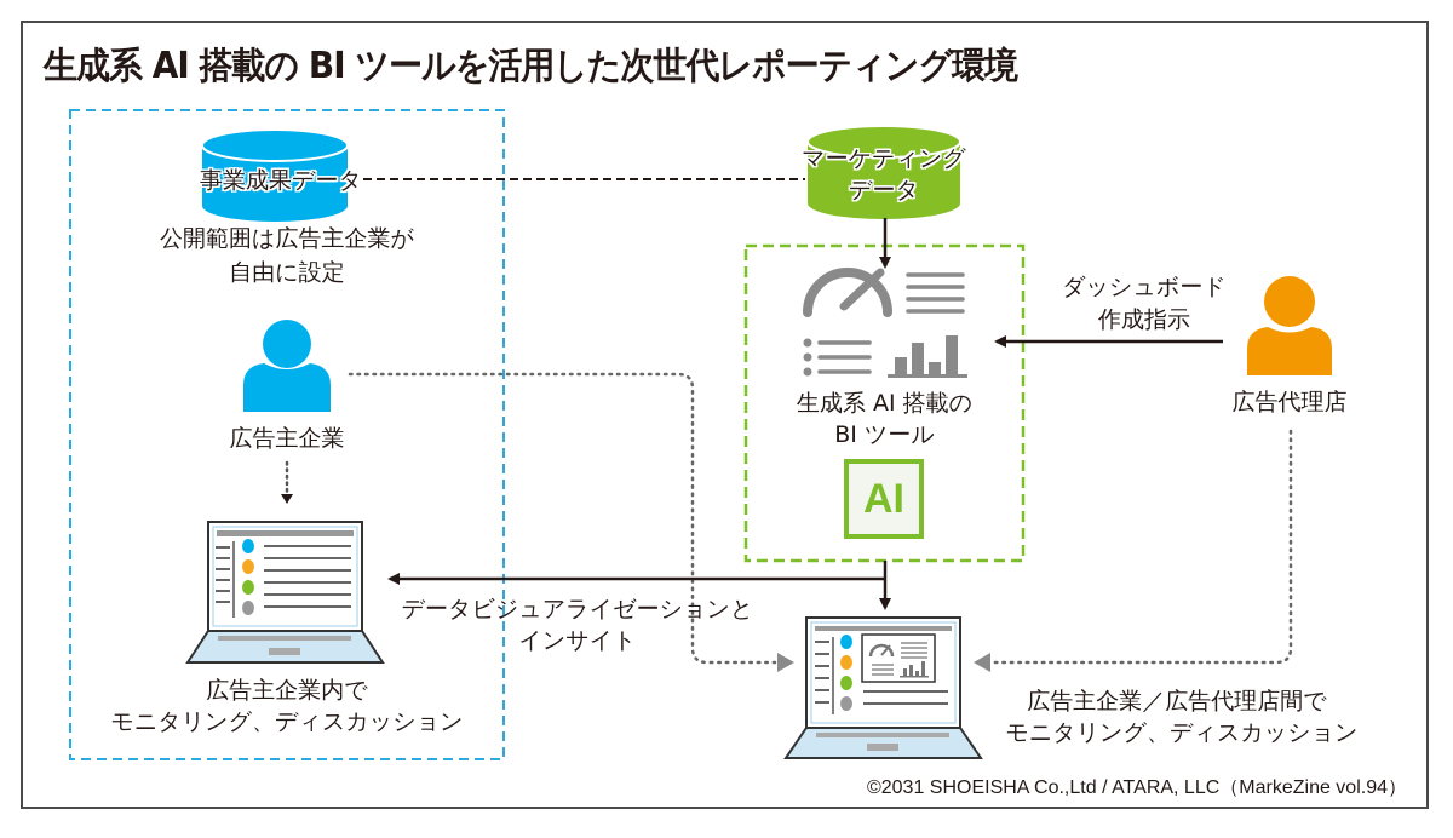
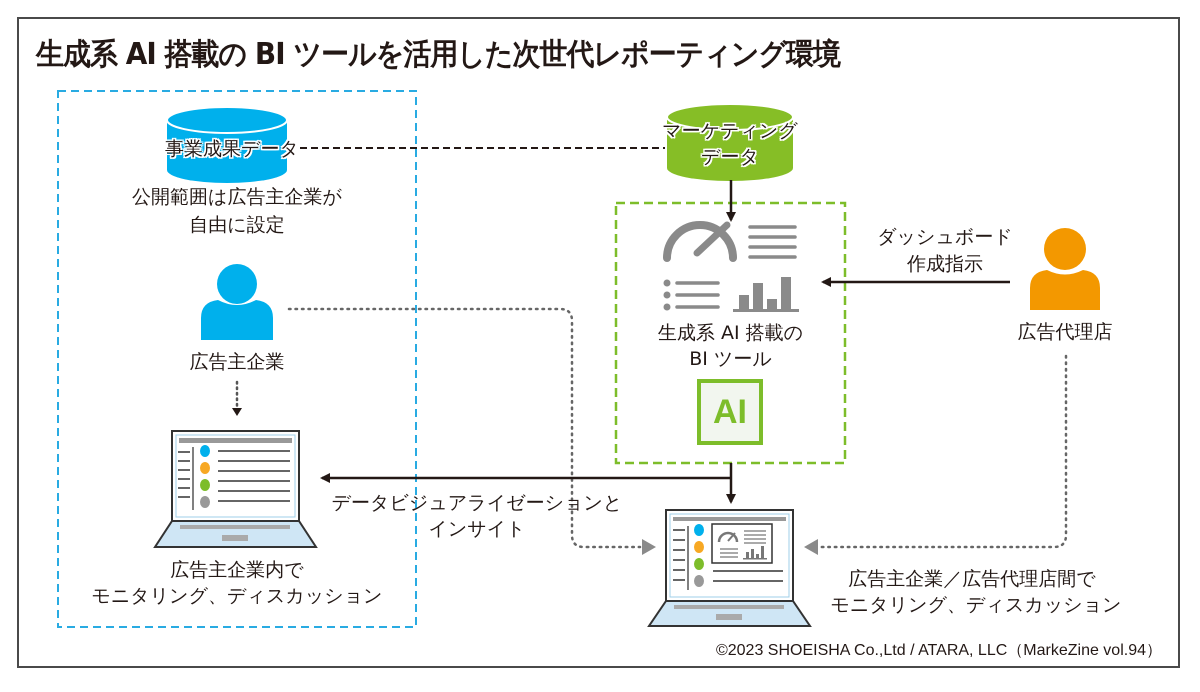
  生成系 AI 搭載の BI ツールを活用した次世代レポーティング環境
  事業成果データ
  公開範囲は広告主企業が
  自由に設定
  マーケティング
  データ
  生成系 AI 搭載の
  BI ツール
  AI
  ダッシュボード
  作成指示
  広告代理店
  広告主企業
  広告主企業内で
  モニタリング、ディスカッション
  データビジュアライゼーションと
  インサイト
  広告主企業／広告代理店間で
  モニタリング、ディスカッション
- ©2031 SHOEISHA Co.,Ltd / ATARA, LLC（MarkeZine vol.94）
+ ©2023 SHOEISHA Co.,Ltd / ATARA, LLC（MarkeZine vol.94）
